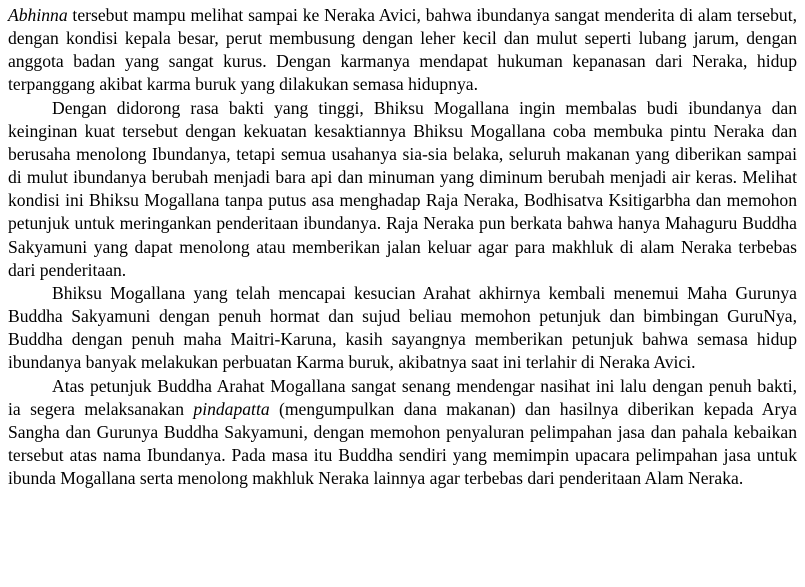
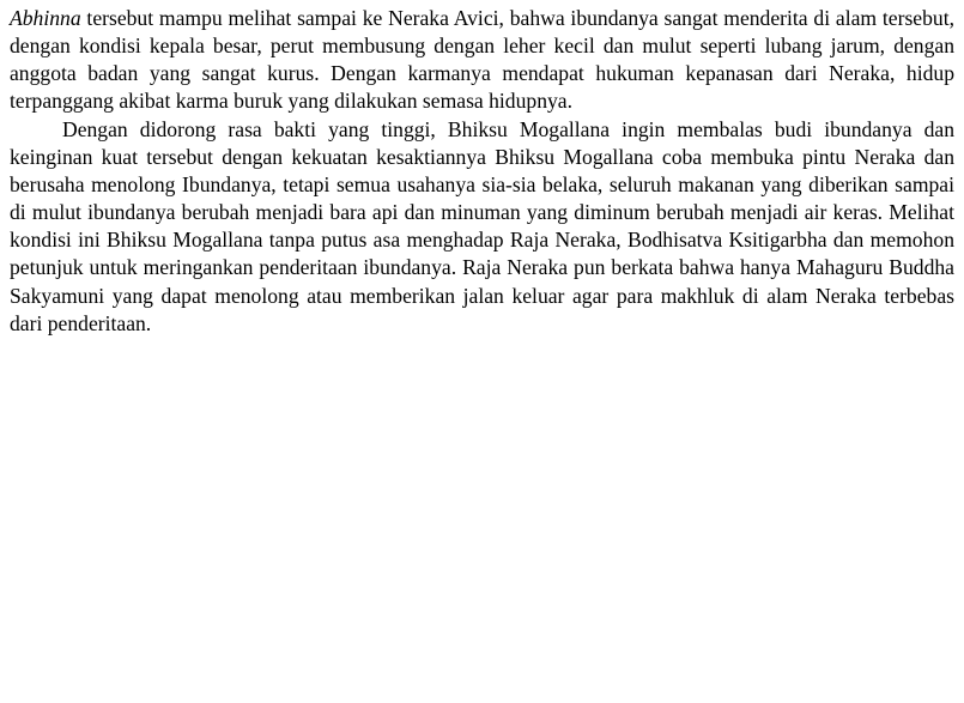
  Abhinna tersebut mampu melihat sampai ke Neraka Avici, bahwa ibundanya sangat menderita di alam tersebut, dengan kondisi kepala besar, perut membusung dengan leher kecil dan mulut seperti lubang jarum, dengan anggota badan yang sangat kurus. Dengan karmanya mendapat hukuman kepanasan dari Neraka, hidup terpanggang akibat karma buruk yang dilakukan semasa hidupnya.
  Dengan didorong rasa bakti yang tinggi, Bhiksu Mogallana ingin membalas budi ibundanya dan keinginan kuat tersebut dengan kekuatan kesaktiannya Bhiksu Mogallana coba membuka pintu Neraka dan berusaha menolong Ibundanya, tetapi semua usahanya sia-sia belaka, seluruh makanan yang diberikan sampai di mulut ibundanya berubah menjadi bara api dan minuman yang diminum berubah menjadi air keras. Melihat kondisi ini Bhiksu Mogallana tanpa putus asa menghadap Raja Neraka, Bodhisatva Ksitigarbha dan memohon petunjuk untuk meringankan penderitaan ibundanya. Raja Neraka pun berkata bahwa hanya Mahaguru Buddha Sakyamuni yang dapat menolong atau memberikan jalan keluar agar para makhluk di alam Neraka terbebas dari penderitaan.
- Bhiksu Mogallana yang telah mencapai kesucian Arahat akhirnya kembali menemui Maha Gurunya Buddha Sakyamuni dengan penuh hormat dan sujud beliau memohon petunjuk dan bimbingan GuruNya, Buddha dengan penuh maha Maitri-Karuna, kasih sayangnya memberikan petunjuk bahwa semasa hidup ibundanya banyak melakukan perbuatan Karma buruk, akibatnya saat ini terlahir di Neraka Avici.
- Atas petunjuk Buddha Arahat Mogallana sangat senang mendengar nasihat ini lalu dengan penuh bakti, ia segera melaksanakan pindapatta (mengumpulkan dana makanan) dan hasilnya diberikan kepada Arya Sangha dan Gurunya Buddha Sakyamuni, dengan memohon penyaluran pelimpahan jasa dan pahala kebaikan tersebut atas nama Ibundanya. Pada masa itu Buddha sendiri yang memimpin upacara pelimpahan jasa untuk ibunda Mogallana serta menolong makhluk Neraka lainnya agar terbebas dari penderitaan Alam Neraka.
